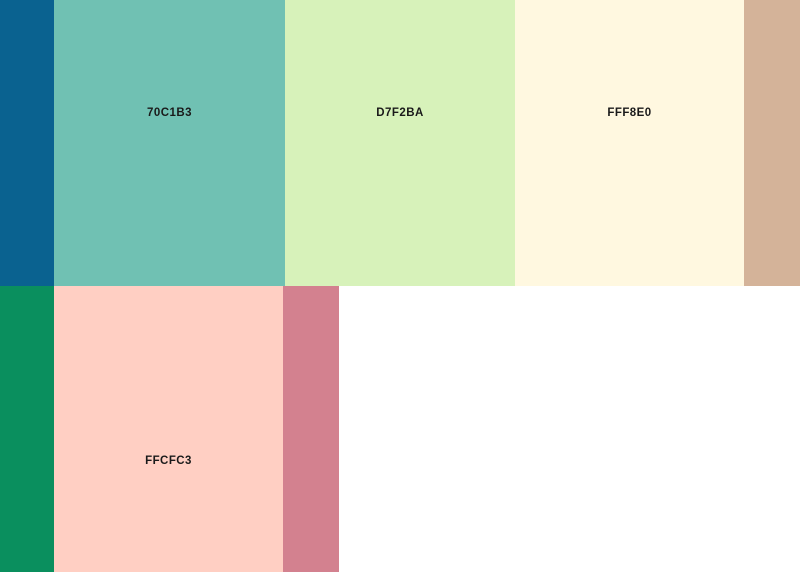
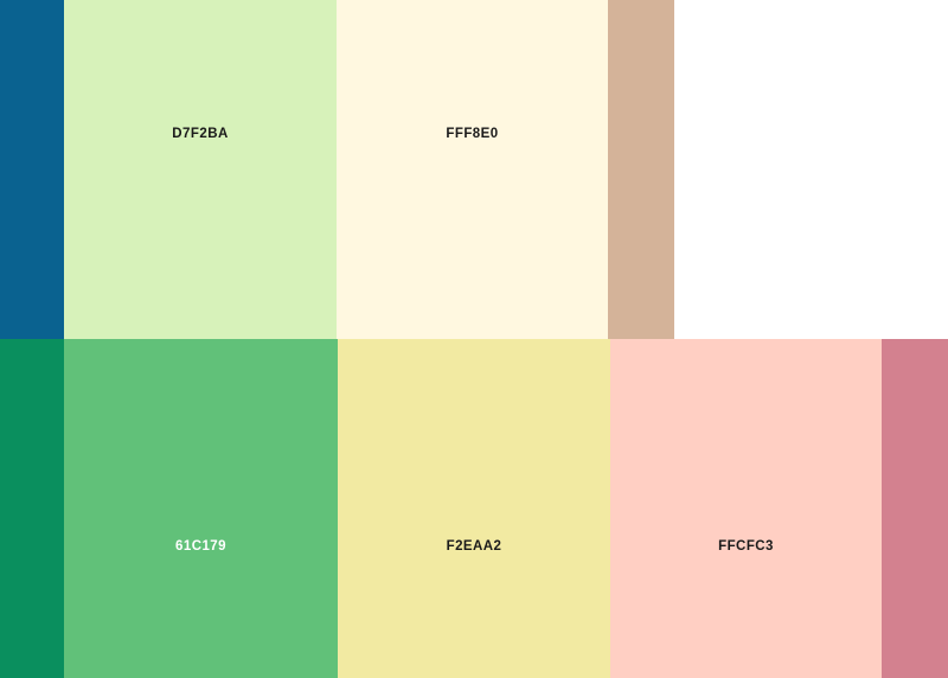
- 70C1B3
  D7F2BA
  FFF8E0
+ 61C179
+ F2EAA2
  FFCFC3
